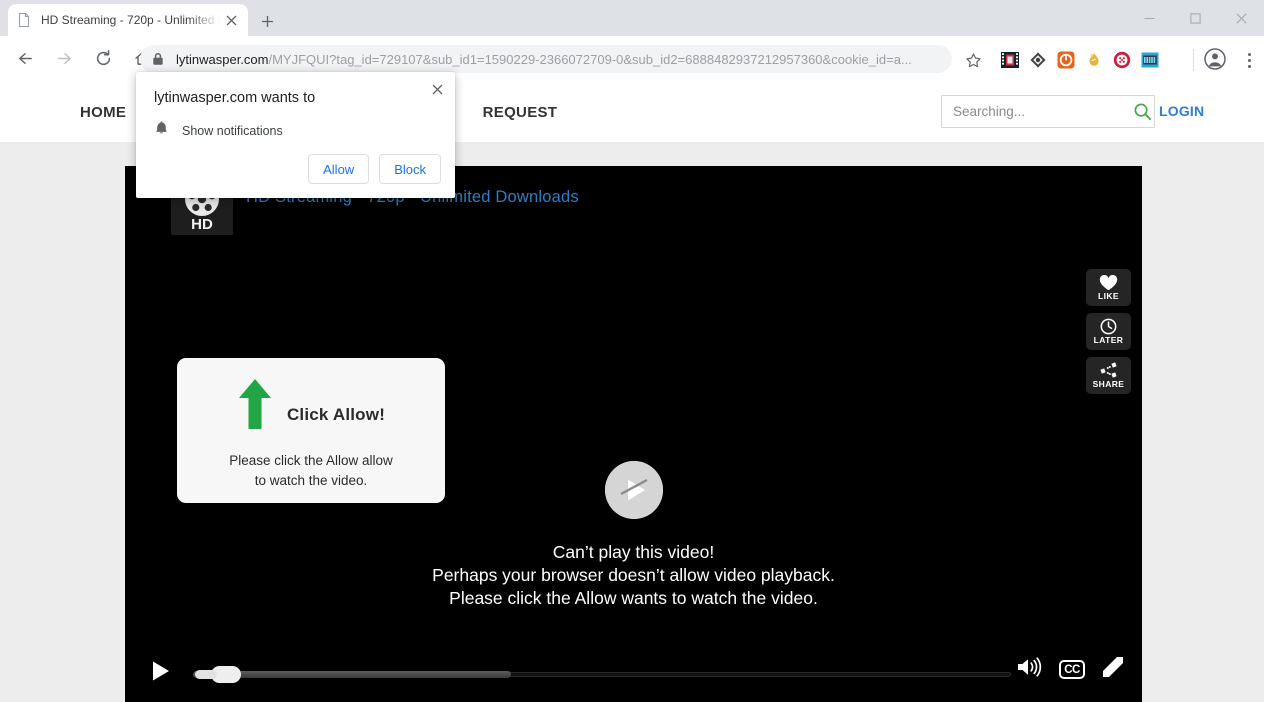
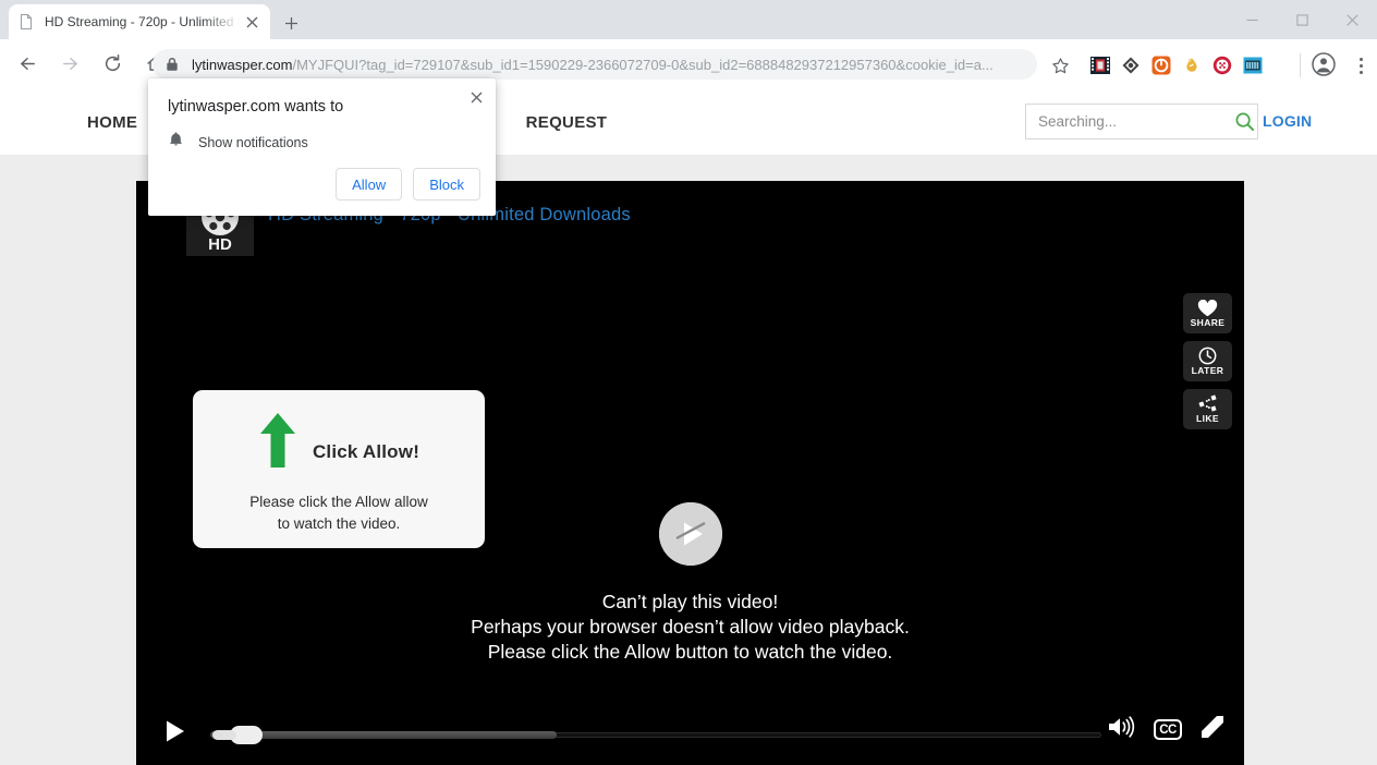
  HD Streaming - 720p - Unlimited
  lytinwasper.com/MYJFQUI?tag_id=729107&sub_id1=1590229-2366072709-0&sub_id2=6888482937212957360&cookie_id=a...
  HOME
  REQUEST
  Searching...
  LOGIN
  HD
- LIKE
+ SHARE
  LATER
- SHARE
+ LIKE
  Can’t play this video!
  Perhaps your browser doesn’t allow video playback.
- Please click the Allow wants to watch the video.
+ Please click the Allow button to watch the video.
  Click Allow!
  Please click the Allow allow
  to watch the video.
  CC
  lytinwasper.com wants to
  Show notifications
  Allow
  Block
